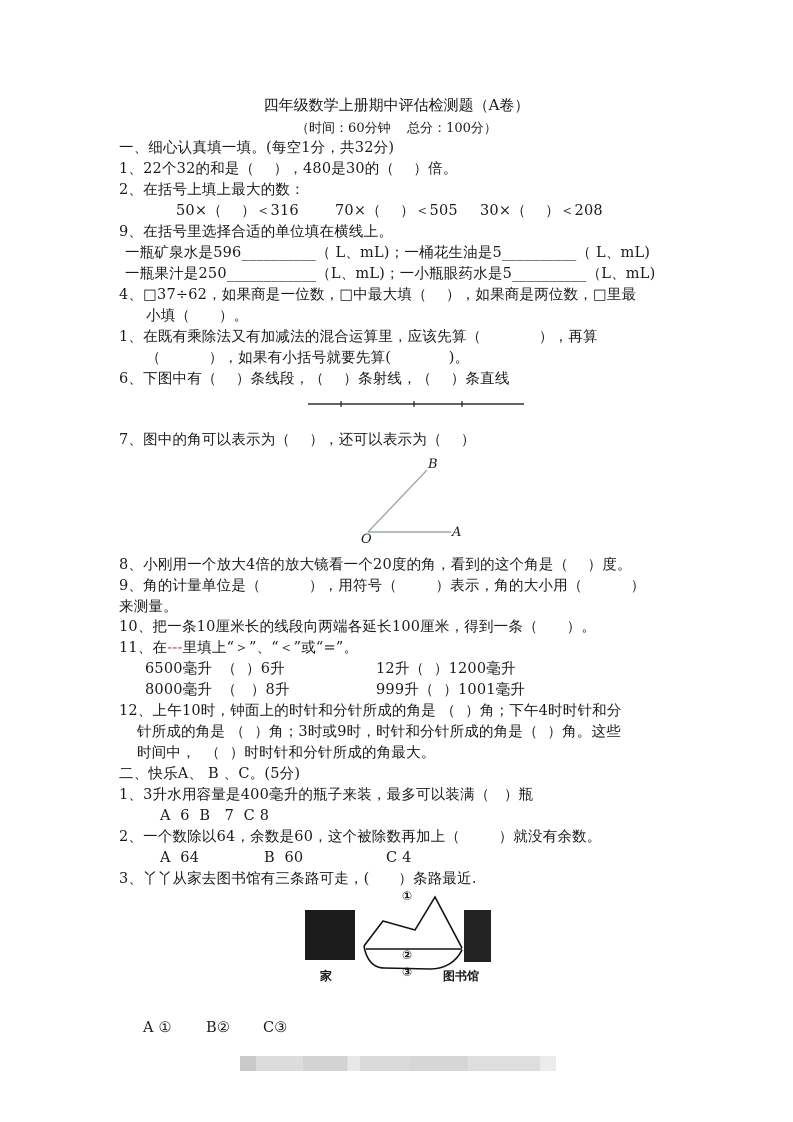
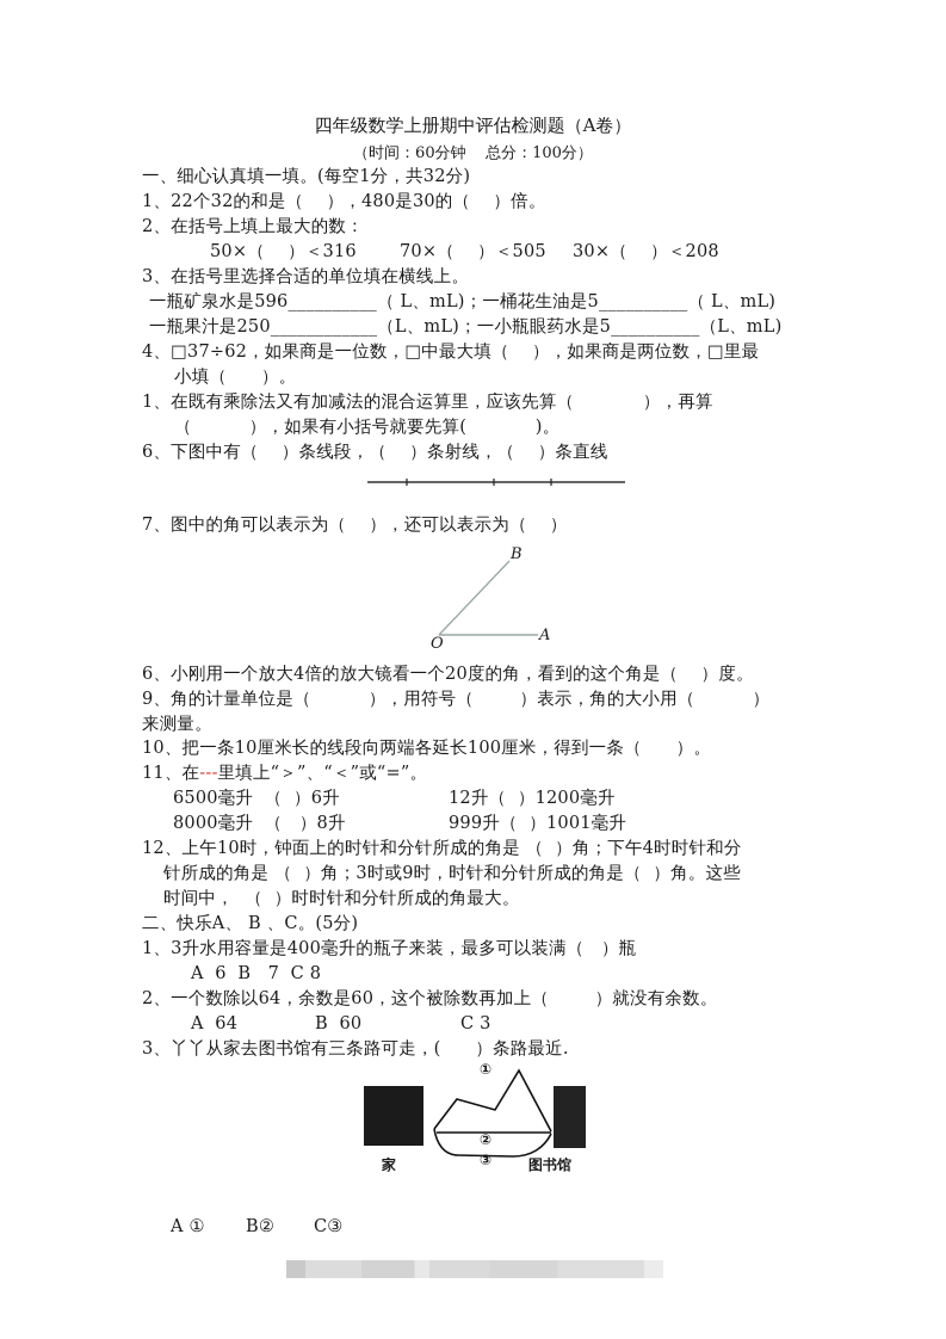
  四年级数学上册期中评估检测题（A卷）
  （时间：60分钟 总分：100分）
  一、细心认真填一填。(每空1分，共32分)
  1、22个32的和是（ ），480是30的（ ）倍。
  2、在括号上填上最大的数：
  50×（ ）＜316
  70×（ ）＜505
  30×（ ）＜208
- 9、在括号里选择合适的单位填在横线上。
+ 3、在括号里选择合适的单位填在横线上。
  一瓶矿泉水是596__________（ L、mL)；一桶花生油是5__________（ L、mL)
  一瓶果汁是250____________（L、mL)；一小瓶眼药水是5__________（L、mL)
  4、□37÷62，如果商是一位数，□中最大填（ ），如果商是两位数，□里最
  小填（ ）。
  1、在既有乘除法又有加减法的混合运算里，应该先算（ ），再算
  （ ），如果有小括号就要先算( )。
  6、下图中有（ ）条线段，（ ）条射线，（ ）条直线
  7、图中的角可以表示为（ ），还可以表示为（ ）
  B
  A
  O
- 8、小刚用一个放大4倍的放大镜看一个20度的角，看到的这个角是（ ）度。
+ 6、小刚用一个放大4倍的放大镜看一个20度的角，看到的这个角是（ ）度。
  9、角的计量单位是（ ），用符号（ ）表示，角的大小用（ ）
  来测量。
  10、把一条10厘米长的线段向两端各延长100厘米，得到一条（ ）。
  11、在---里填上“＞”、“＜”或“=”。
  6500毫升 （ ）6升
  12升（ ）1200毫升
  8000毫升 （ ）8升
  999升（ ）1001毫升
  12、上午10时，钟面上的时针和分针所成的角是 （ ）角；下午4时时针和分
  针所成的角是 （ ）角；3时或9时，时针和分针所成的角是（ ）角。这些
  时间中， （ ）时时针和分针所成的角最大。
  二、快乐A、 B 、C。(5分)
  1、3升水用容量是400毫升的瓶子来装，最多可以装满（ ）瓶
  A 6 B 7 C 8
  2、一个数除以64，余数是60，这个被除数再加上（ ）就没有余数。
  A 64
  B 60
- C 4
+ C 3
  3、丫丫从家去图书馆有三条路可走，( ）条路最近.
  ①
  ②
  ③
  家
  图书馆
  A ①
  B②
  C③
